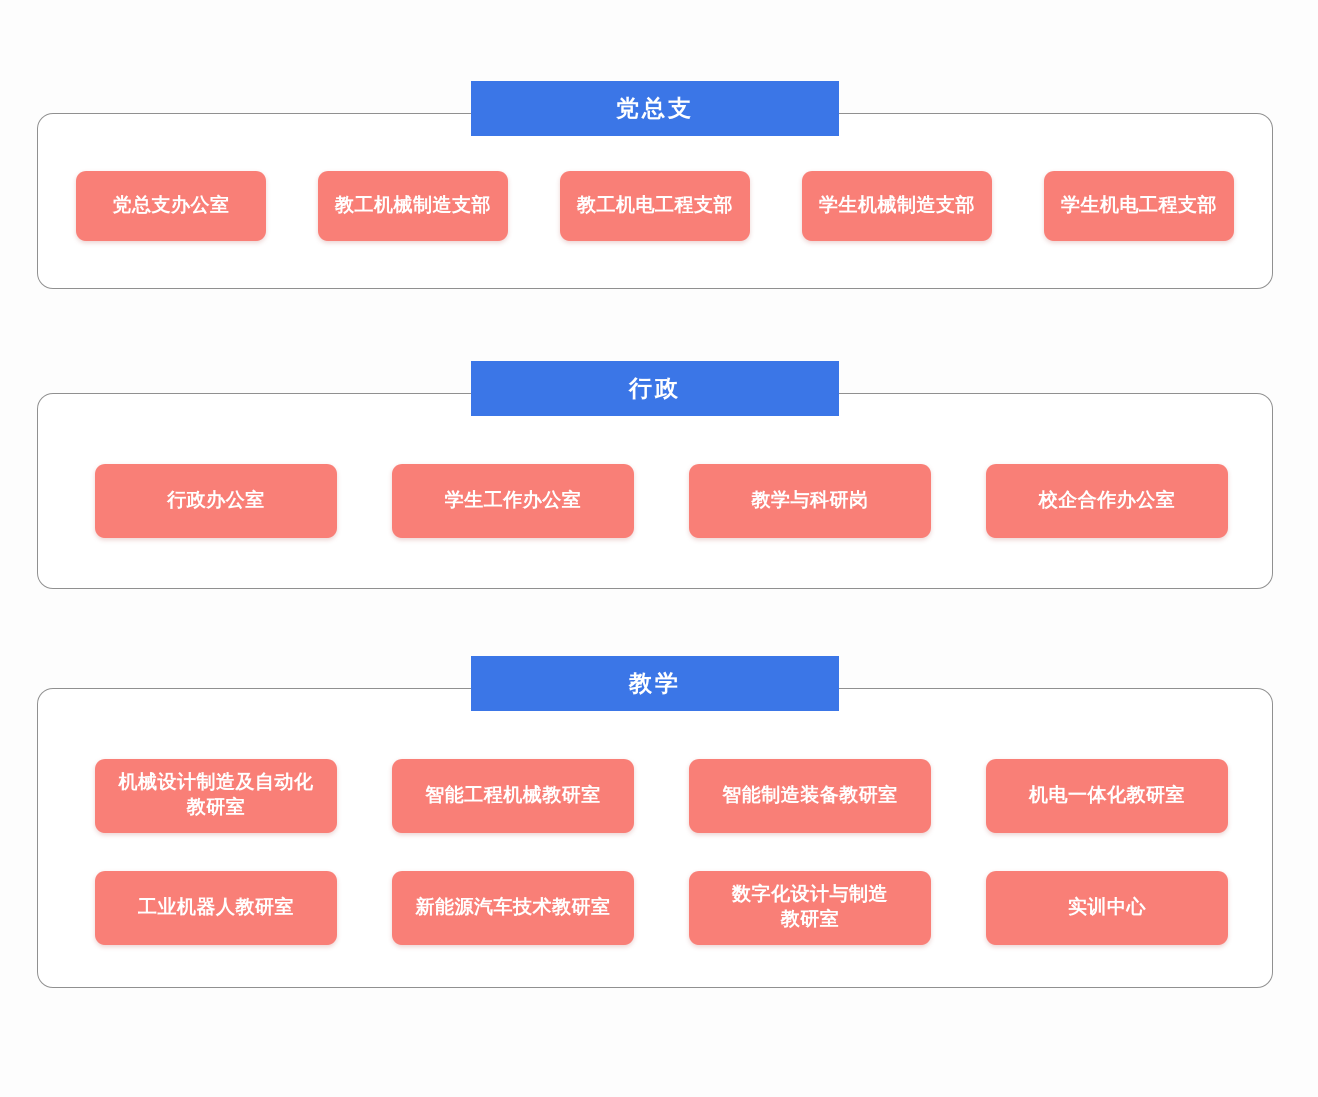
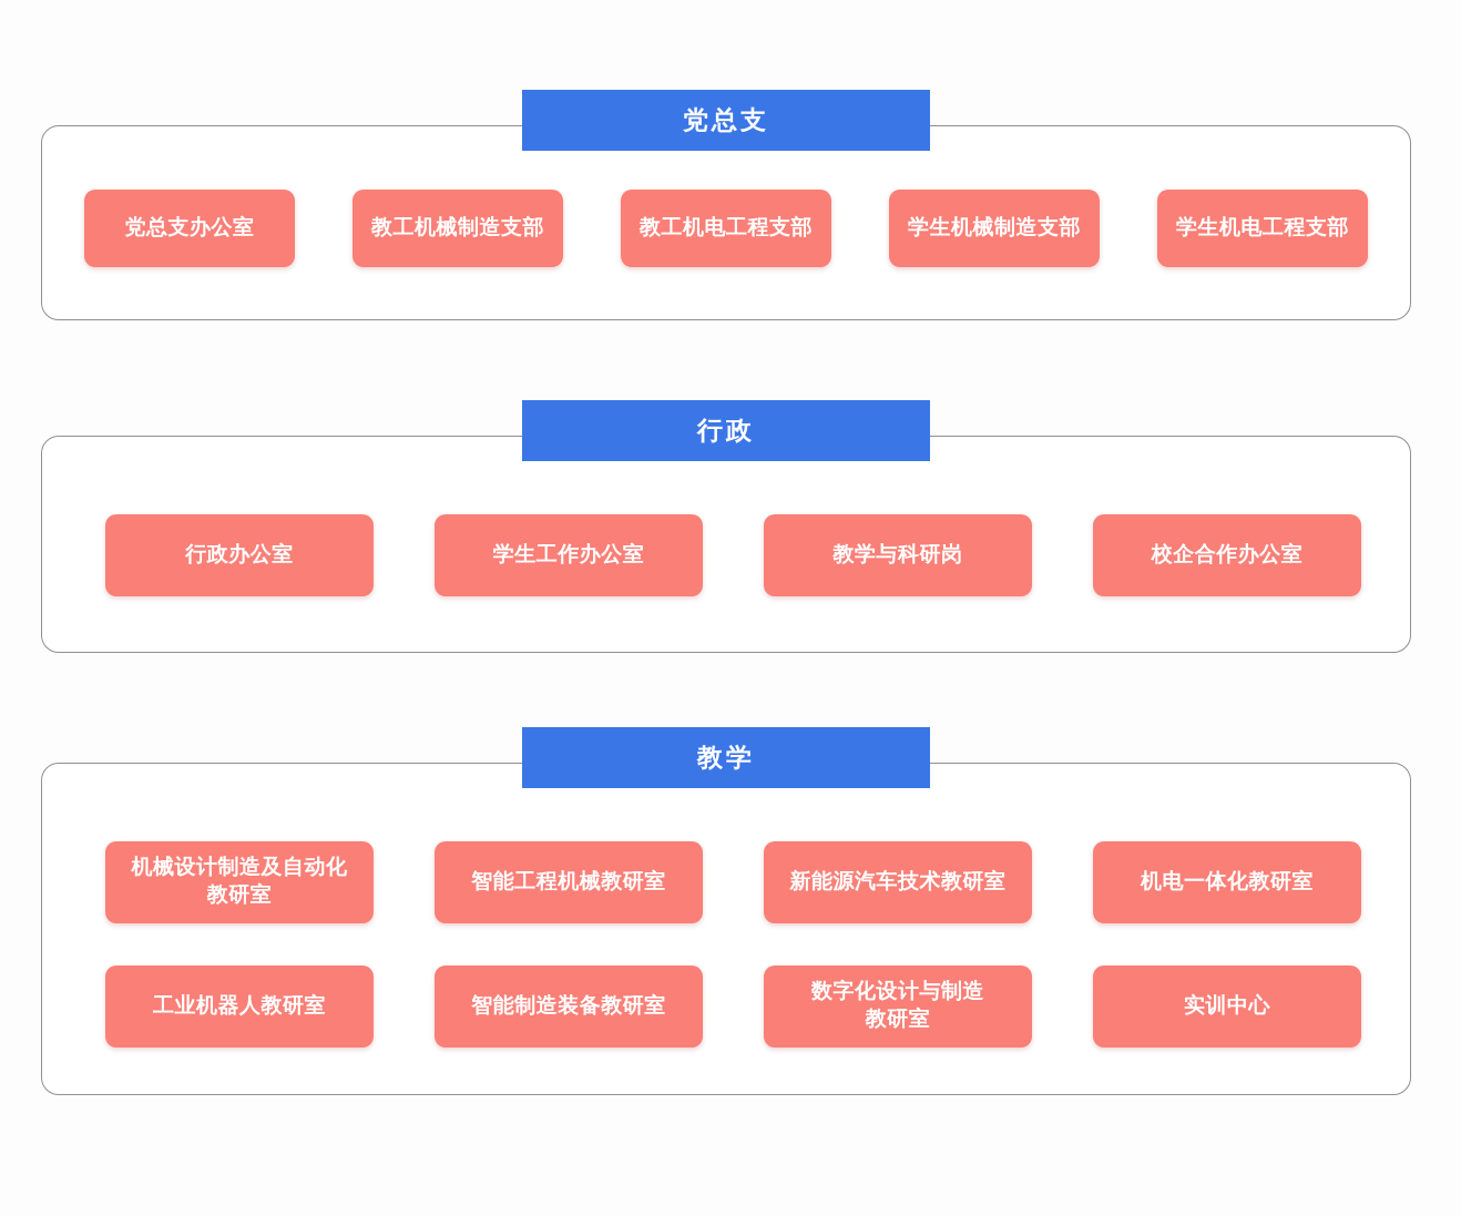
  党总支
  党总支办公室
  教工机械制造支部
  教工机电工程支部
  学生机械制造支部
  学生机电工程支部
  行政
  行政办公室
  学生工作办公室
  教学与科研岗
  校企合作办公室
  教学
  机械设计制造及自动化
  教研室
  智能工程机械教研室
- 智能制造装备教研室
+ 新能源汽车技术教研室
  机电一体化教研室
  工业机器人教研室
- 新能源汽车技术教研室
+ 智能制造装备教研室
  数字化设计与制造
  教研室
  实训中心
